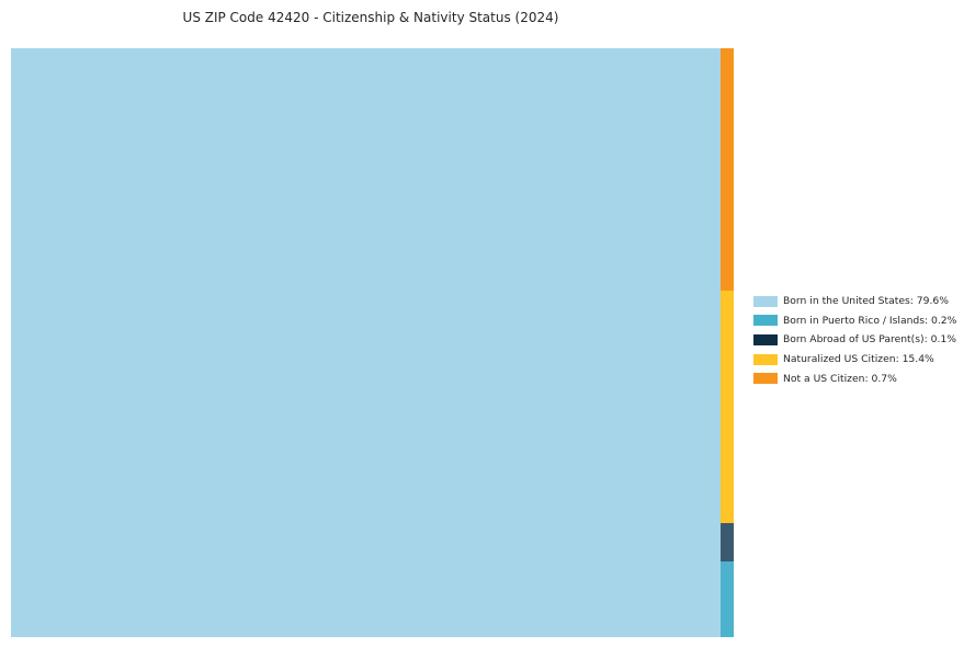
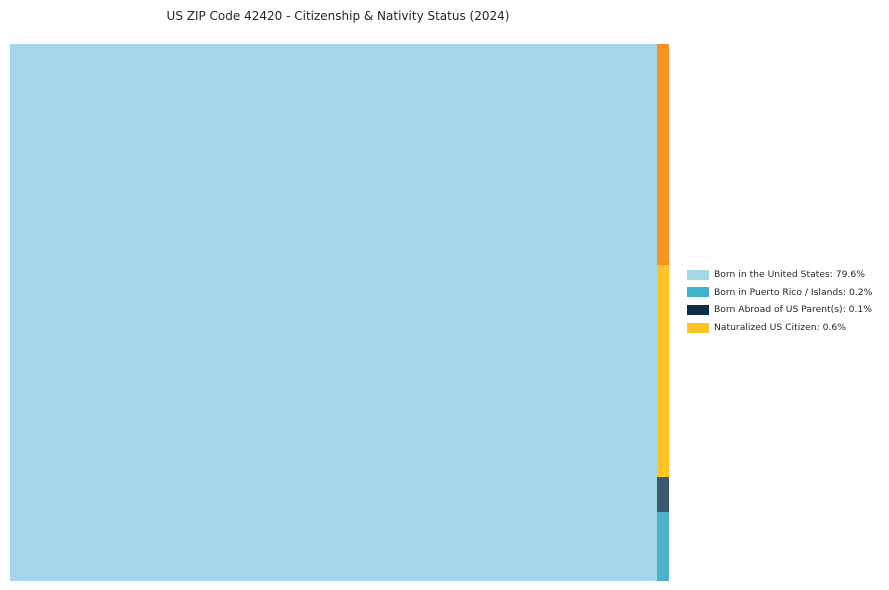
  US ZIP Code 42420 - Citizenship & Nativity Status (2024)
  Born in the United States: 79.6%
  Born in Puerto Rico / Islands: 0.2%
  Born Abroad of US Parent(s): 0.1%
- Naturalized US Citizen: 15.4%
+ Naturalized US Citizen: 0.6%
- Not a US Citizen: 0.7%
